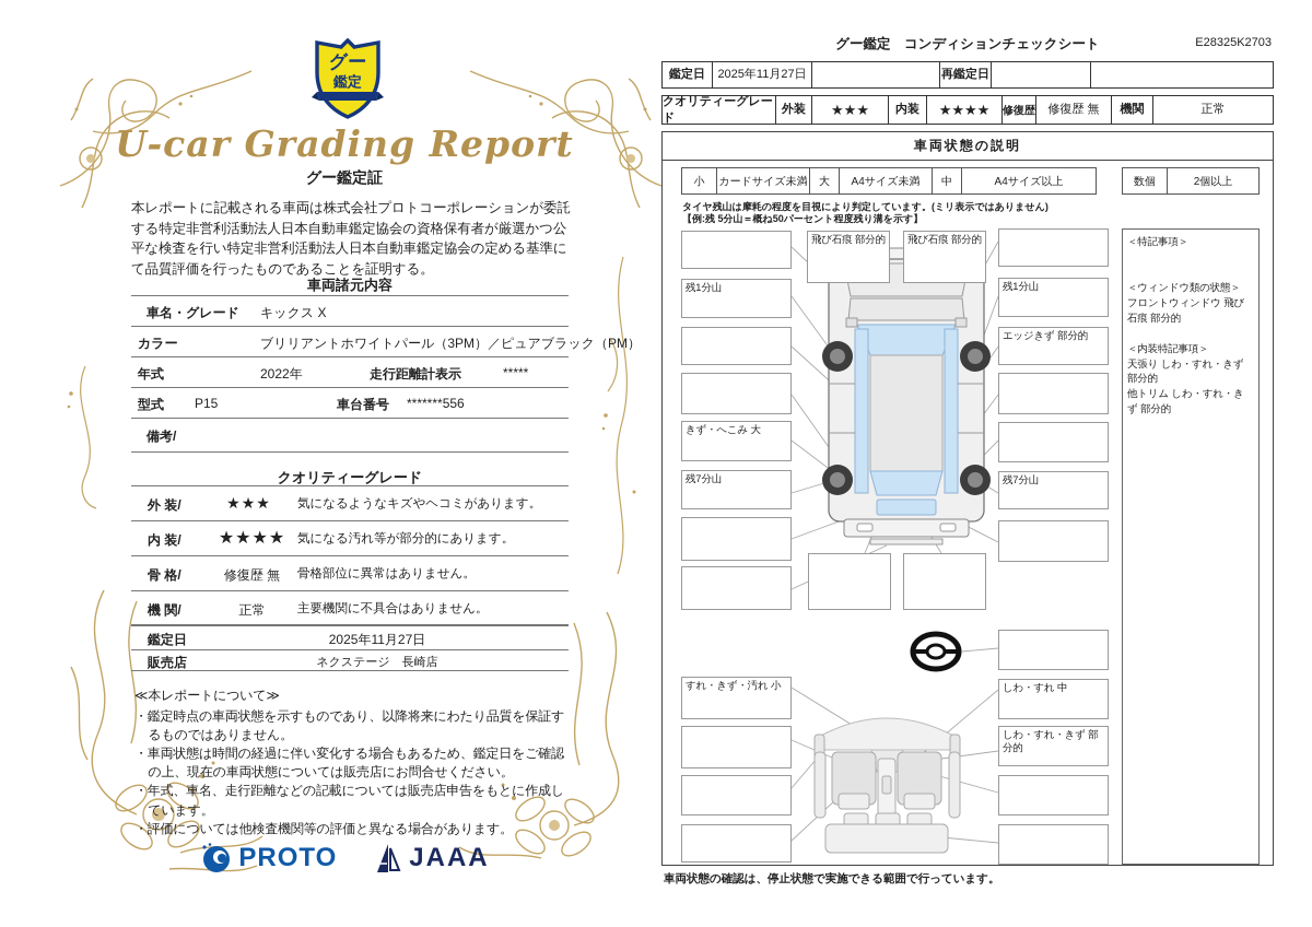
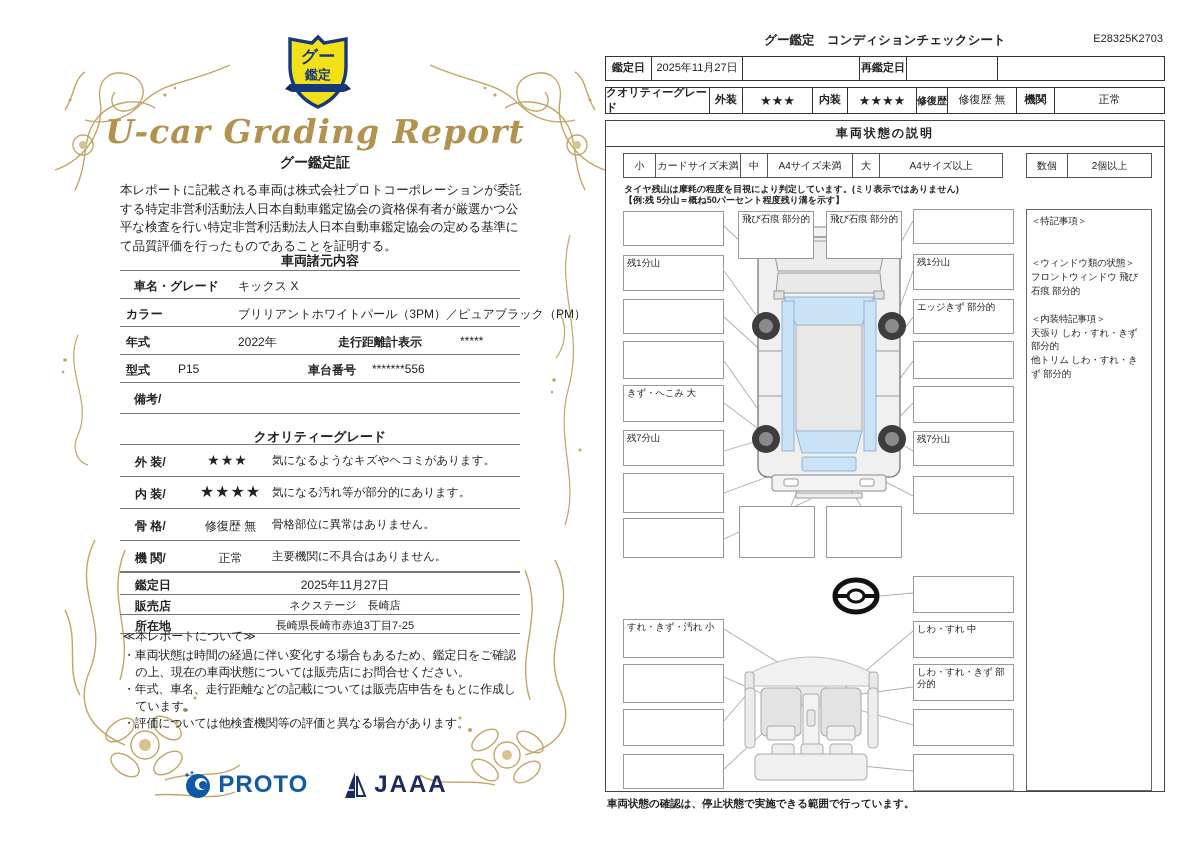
  グー
  鑑定
  U-car Grading Report
  グー鑑定証
  本レポートに記載される車両は株式会社プロトコーポレーションが委託する特定非営利活動法人日本自動車鑑定協会の資格保有者が厳選かつ公平な検査を行い特定非営利活動法人日本自動車鑑定協会の定める基準にて品質評価を行ったものであることを証明する。
  車両諸元内容
  車名・グレード
  キックス X
  カラー
  ブリリアントホワイトパール（3PM）／ピュアブラック（PM）
  年式
  2022年
  走行距離計表示
  *****
  型式
  P15
  車台番号
  *******556
  備考/
  クオリティーグレード
  外 装/
  ★★★
  気になるようなキズやヘコミがあります。
  内 装/
  ★★★★
  気になる汚れ等が部分的にあります。
  骨 格/
  修復歴 無
  骨格部位に異常はありません。
  機 関/
  正常
  主要機関に不具合はありません。
  鑑定日
  2025年11月27日
  販売店
  ネクステージ 長崎店
+ 所在地
+ 長崎県長崎市赤迫3丁目7-25
  ≪本レポートについて≫
- ・鑑定時点の車両状態を示すものであり、以降将来にわたり品質を保証するものではありません。
  ・車両状態は時間の経過に伴い変化する場合もあるため、鑑定日をご確認の上、現在の車両状態については販売店にお問合せください。
  ・年式、車名、走行距離などの記載については販売店申告をもとに作成しています。
  ・評価については他検査機関等の評価と異なる場合があります。
  PROTO
  JAAA
  グー鑑定 コンディションチェックシート
  E28325K2703
  鑑定日
  2025年11月27日
  再鑑定日
  クオリティーグレード
  外装
  ★★★
  内装
  ★★★★
  修復歴
  修復歴 無
  機関
  正常
  車両状態の説明
  小
  カードサイズ未満
- 大
+ 中
  A4サイズ未満
- 中
+ 大
  A4サイズ以上
  数個
  2個以上
  タイヤ残山は摩耗の程度を目視により判定しています。(ミリ表示ではありません)
  【例:残 5分山＝概ね50パーセント程度残り溝を示す】
  残1分山
  きず・へこみ 大
  残7分山
  飛び石痕 部分的
  飛び石痕 部分的
  残1分山
  エッジきず 部分的
  残7分山
  すれ・きず・汚れ 小
  しわ・すれ 中
  しわ・すれ・きず 部分的
  ＜特記事項＞
  ＜ウィンドウ類の状態＞
  フロントウィンドウ 飛び石痕 部分的
  ＜内装特記事項＞
  天張り しわ・すれ・きず 部分的
  他トリム しわ・すれ・きず 部分的
  車両状態の確認は、停止状態で実施できる範囲で行っています。
